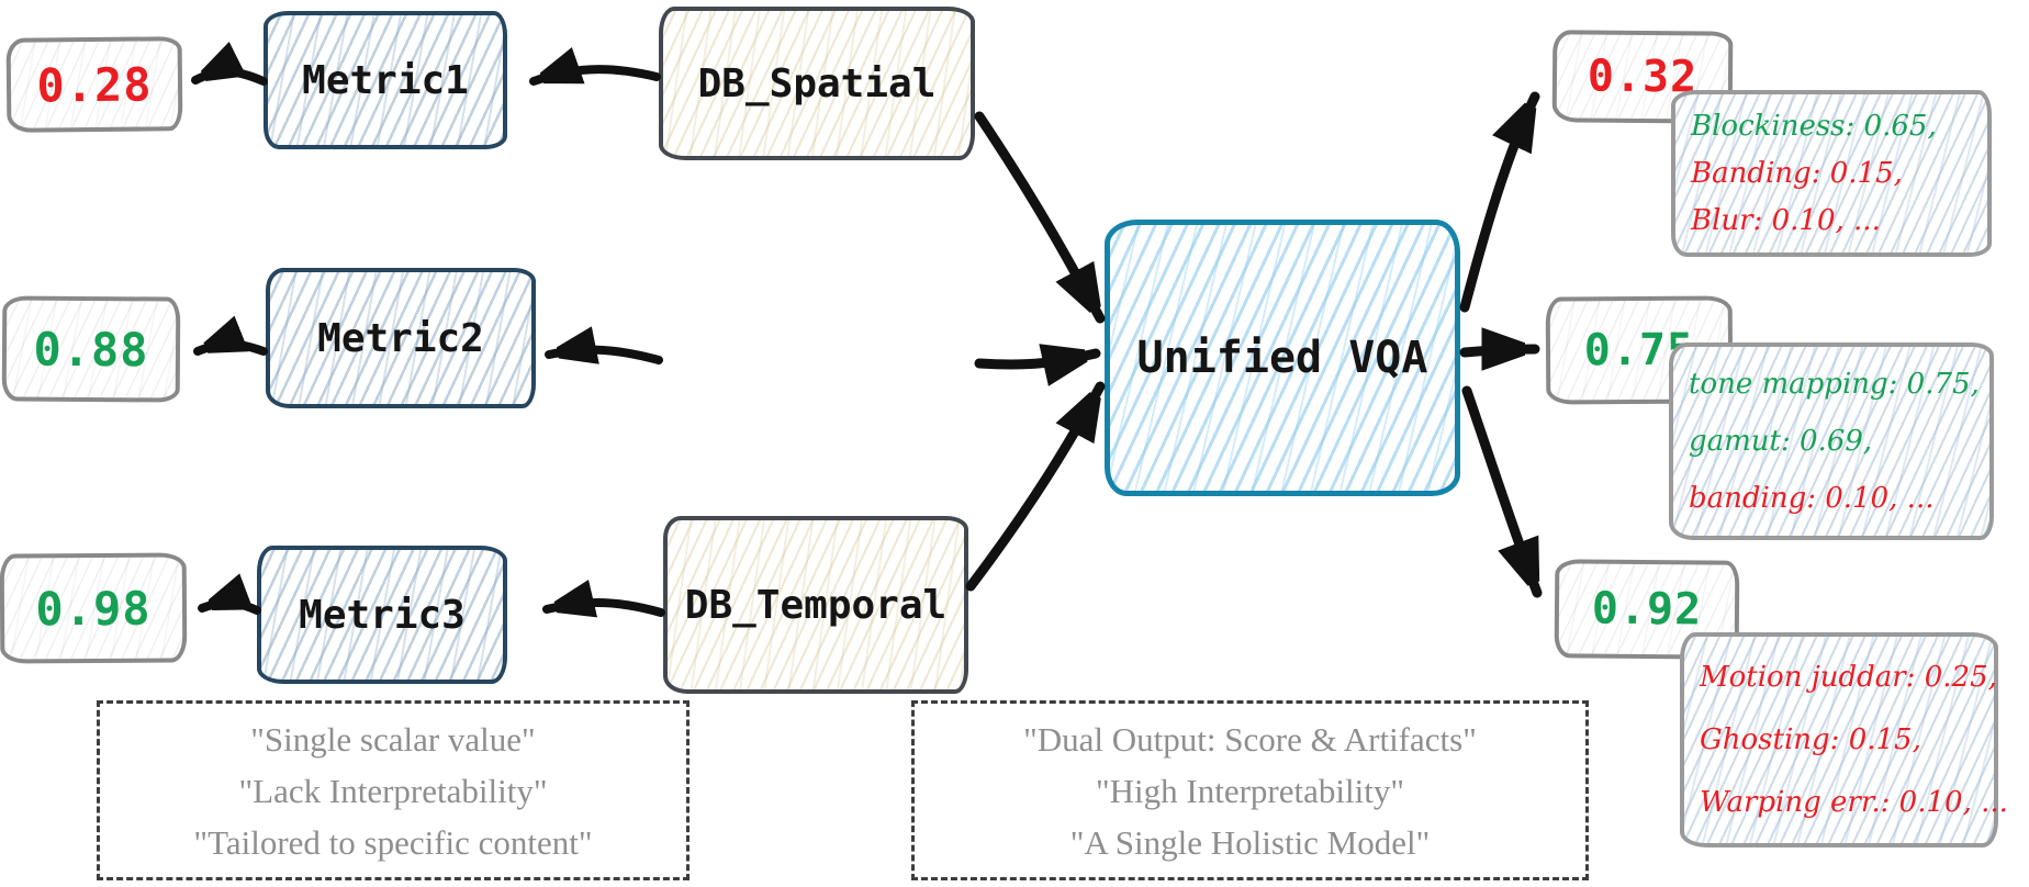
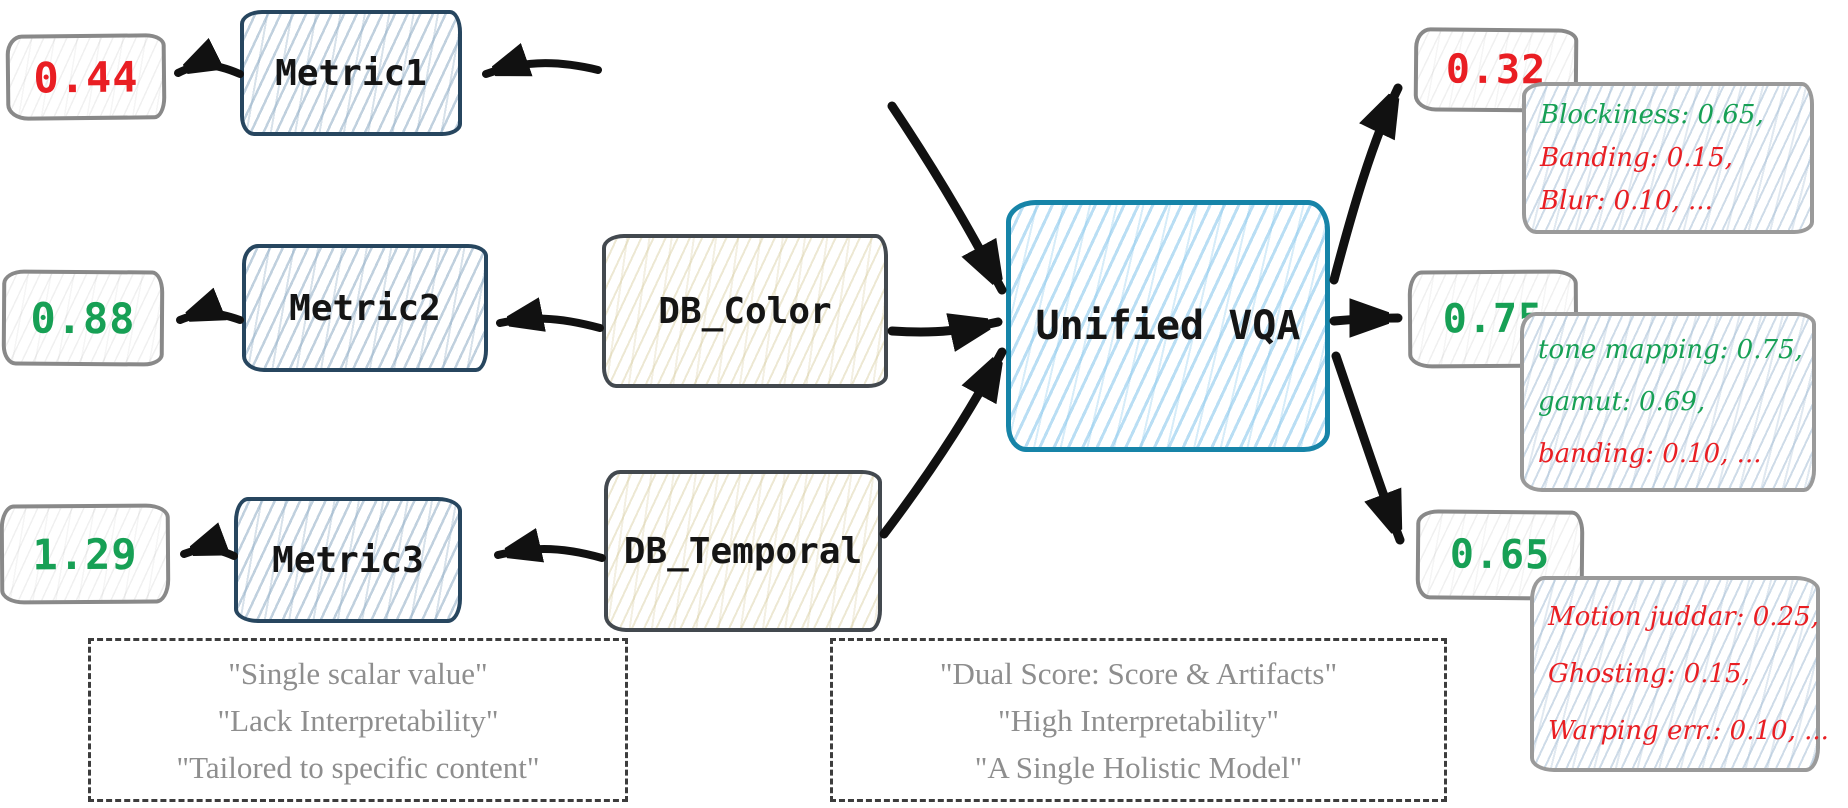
- 0.28
+ 0.44
  Metric1
- DB_Spatial
  0.88
  Metric2
+ DB_Color
- 0.98
+ 1.29
  Metric3
  DB_Temporal
  Unified VQA
  0.32
  Blockiness: 0.65,
  Banding: 0.15,
  Blur: 0.10, ...
  0.7
  tone mapping: 0.75,
  gamut: 0.69,
  banding: 0.10, ...
- 0.92
+ 0.65
  Motion juddar: 0.25,
  Ghosting: 0.15,
  Warping err.: 0.10, ...
  "Single scalar value"
  "Lack Interpretability"
  "Tailored to specific content"
- "Dual Output: Score & Artifacts"
+ "Dual Score: Score & Artifacts"
  "High Interpretability"
  "A Single Holistic Model"
